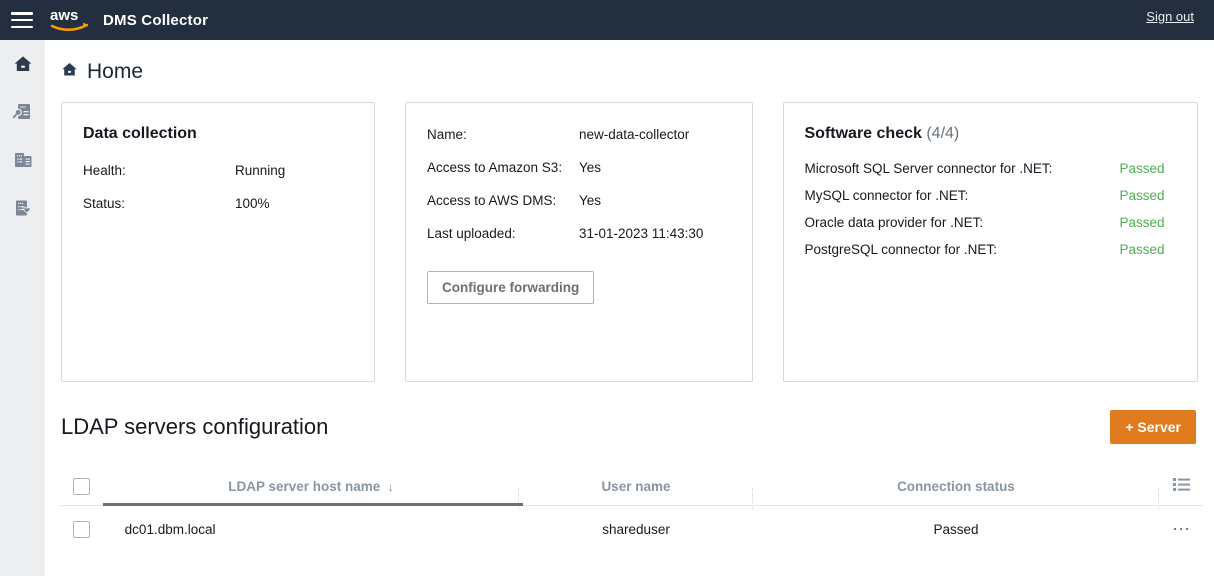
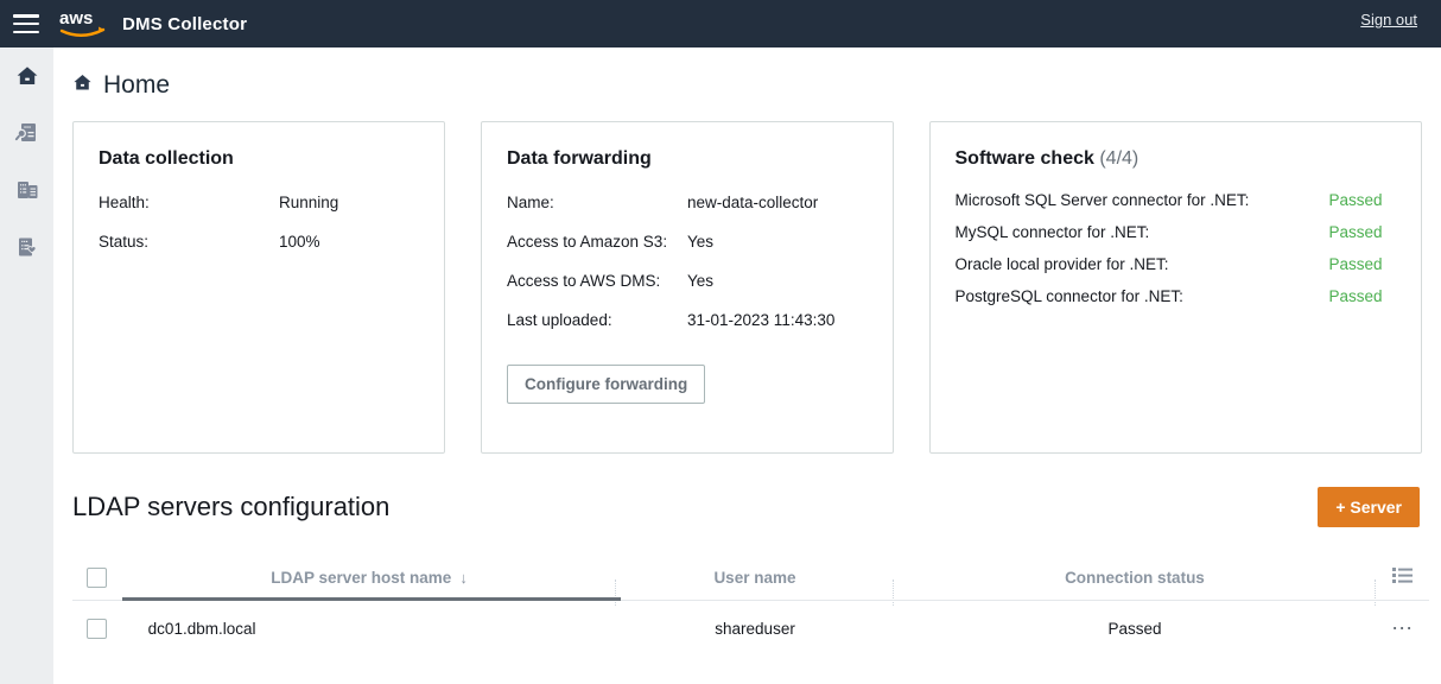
  aws
  DMS Collector
  Sign out
  Home
  Data collection
  Health:
  Running
  Status:
  100%
+ Data forwarding
  Name:
  new-data-collector
  Access to Amazon S3:
  Yes
  Access to AWS DMS:
  Yes
  Last uploaded:
  31-01-2023 11:43:30
  Configure forwarding
  Software check (4/4)
  Microsoft SQL Server connector for .NET:
  Passed
  MySQL connector for .NET:
  Passed
- Oracle data provider for .NET:
+ Oracle local provider for .NET:
  Passed
  PostgreSQL connector for .NET:
  Passed
  LDAP servers configuration
  + Server
  LDAP server host name
  ↓
  User name
  Connection status
  dc01.dbm.local
  shareduser
  Passed
  ⋯
